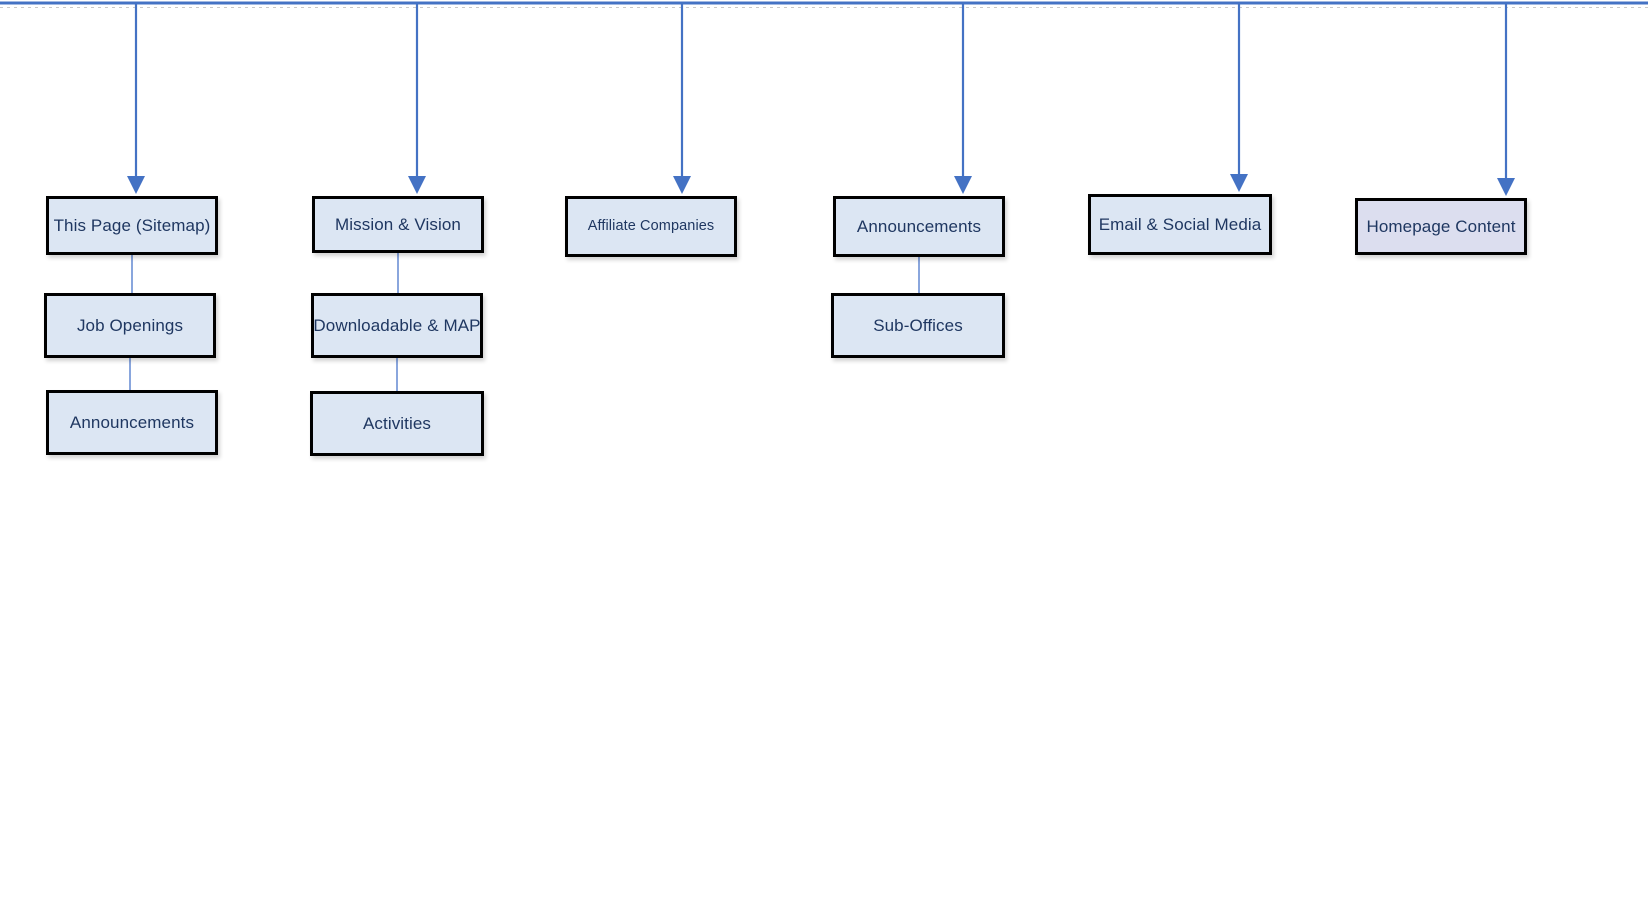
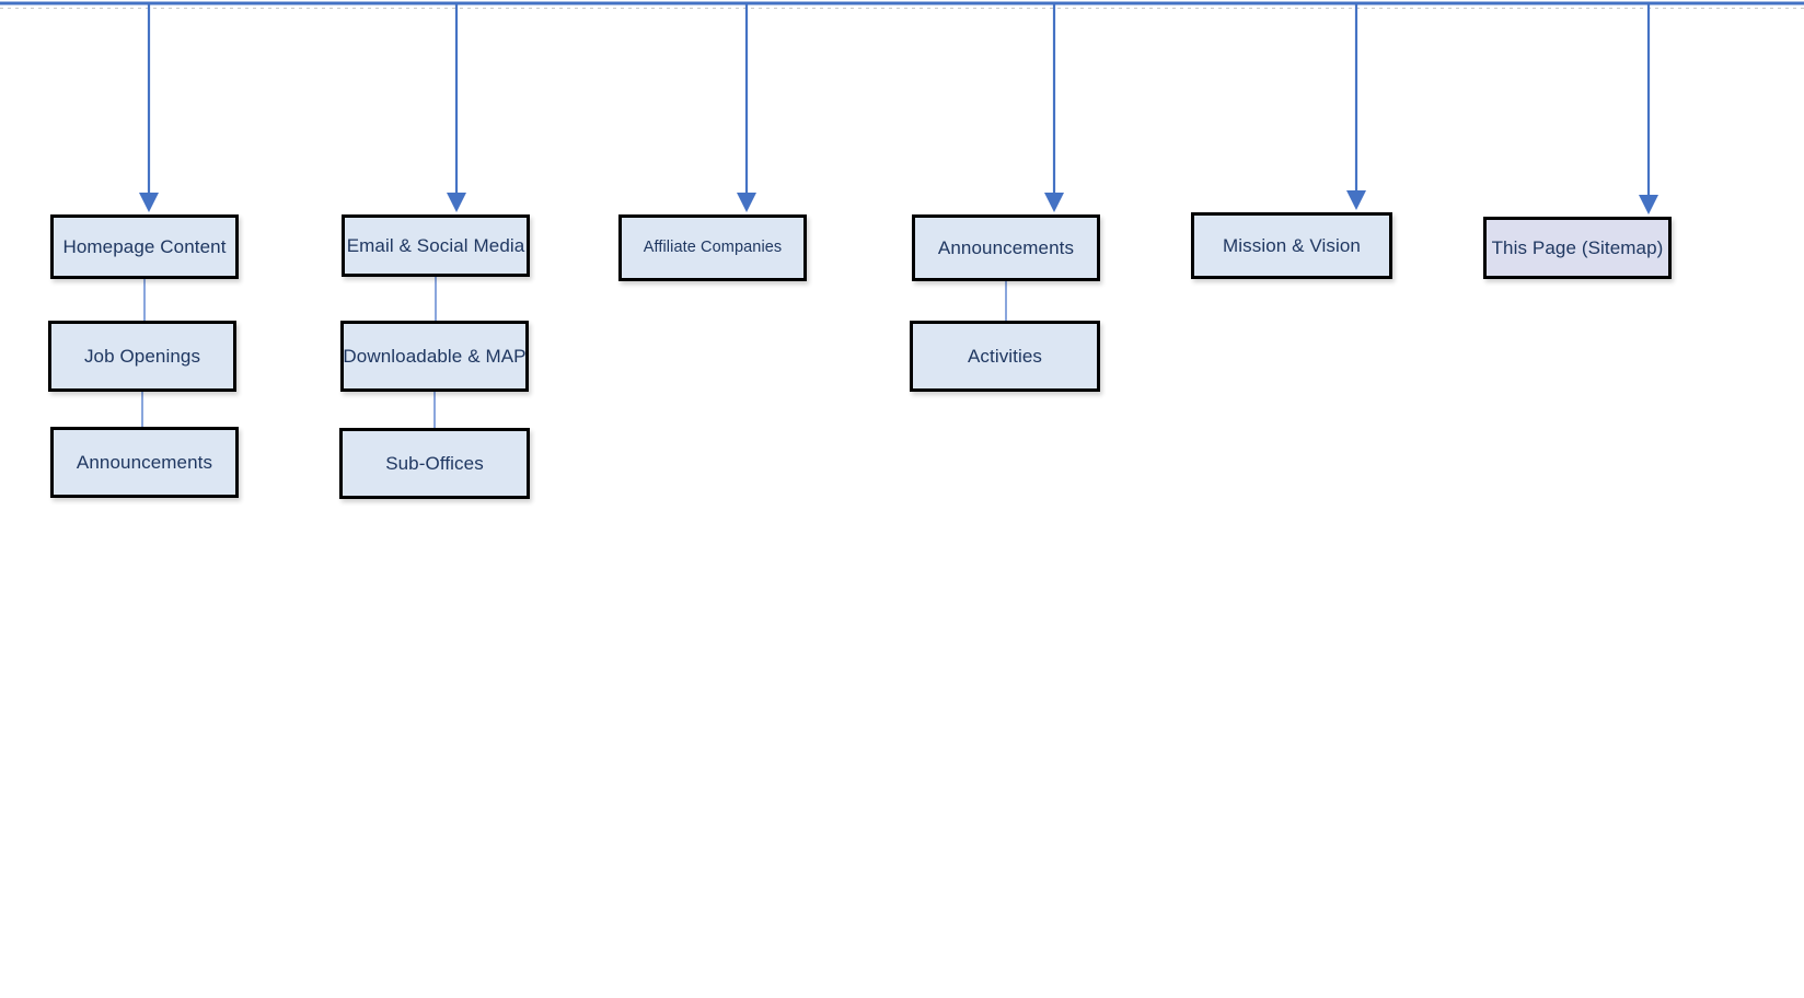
- This Page (Sitemap)
+ Homepage Content
  Job Openings
  Announcements
- Mission & Vision
+ Email & Social Media
  Downloadable & MAP
- Activities
+ Sub-Offices
  Affiliate Companies
  Announcements
- Sub-Offices
+ Activities
- Email & Social Media
+ Mission & Vision
- Homepage Content
+ This Page (Sitemap)
